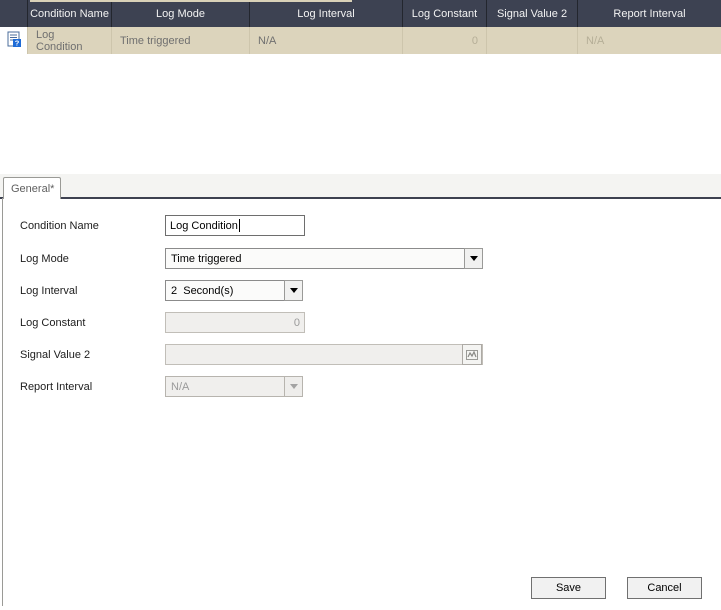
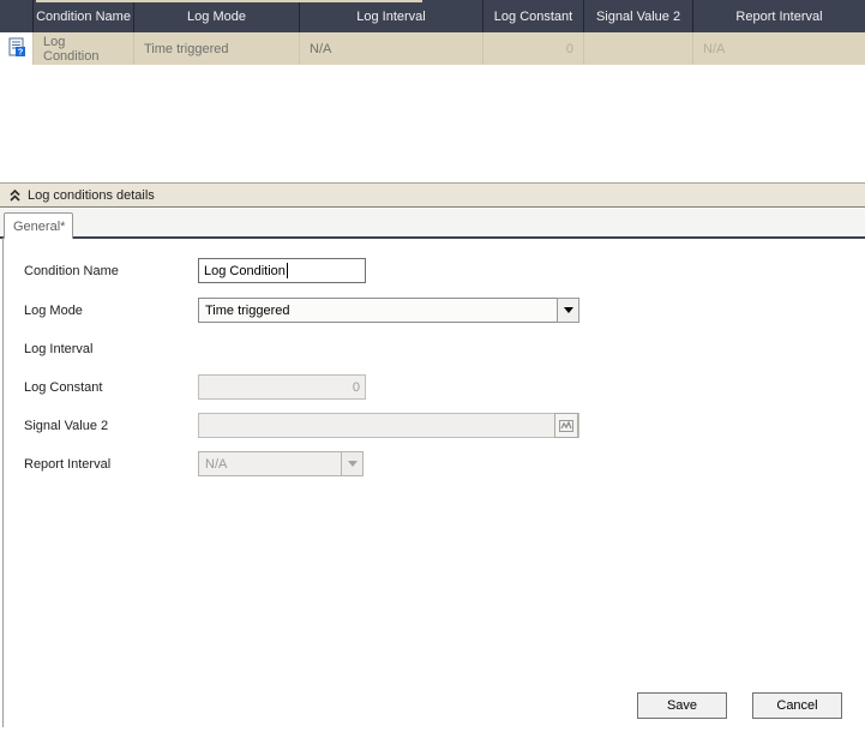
  Condition Name
  Log Mode
  Log Interval
  Log Constant
  Signal Value 2
  Report Interval
  ?
  Log Condition
  Time triggered
  N/A
  0
  N/A
+ Log conditions details
  General*
  Condition Name
  Log Condition
  Log Mode
  Time triggered
  Log Interval
- 2 Second(s)
  Log Constant
  0
  Signal Value 2
  Report Interval
  N/A
  Save
  Cancel
